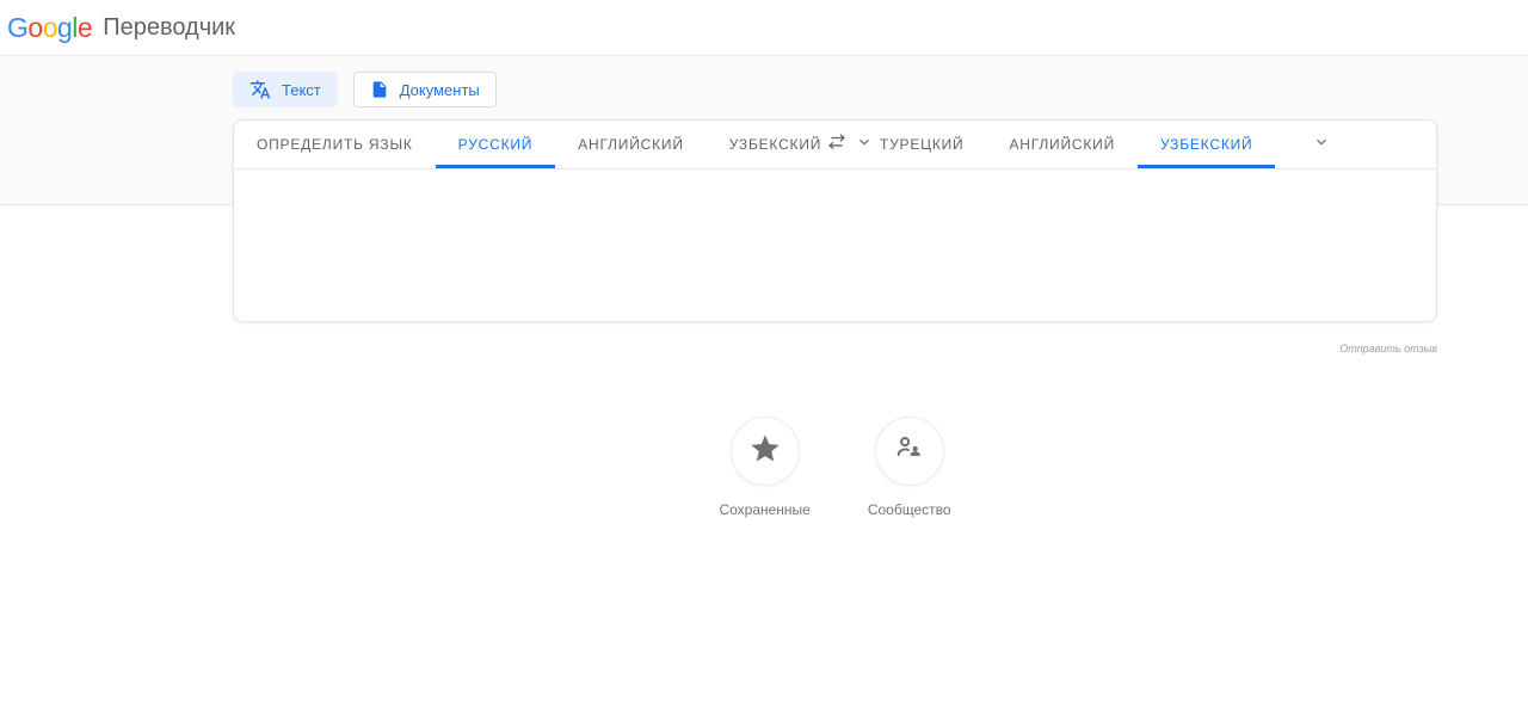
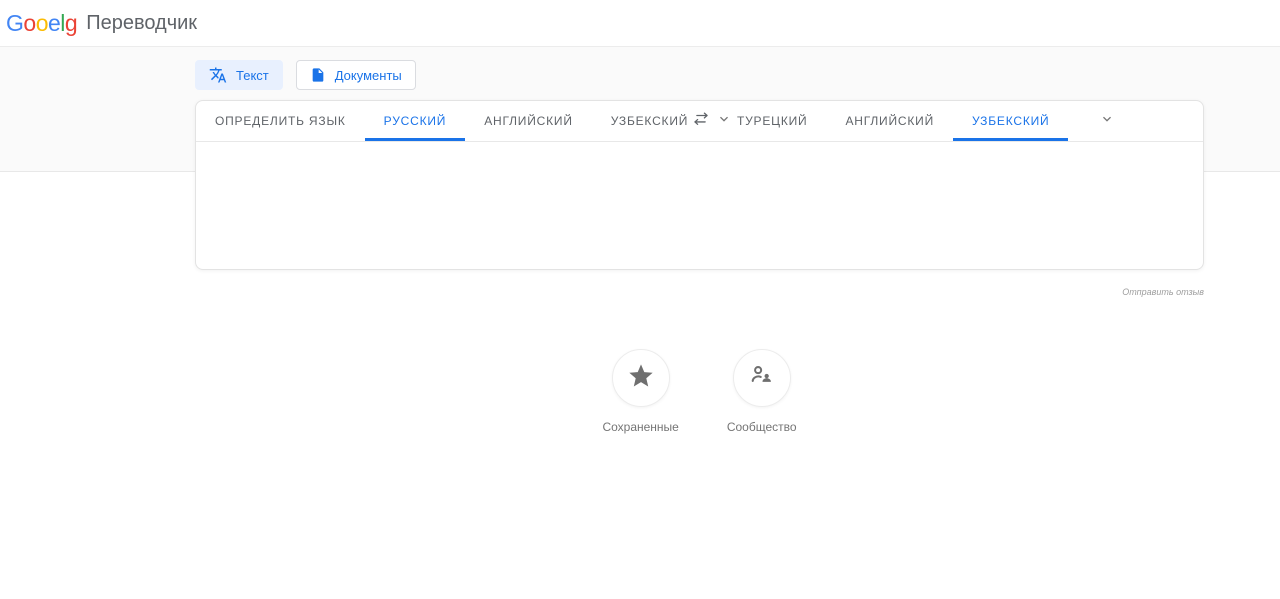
  G
  o
  o
- g
+ e
  l
- e
+ g
  Переводчик
  Текст
  Документы
  ОПРЕДЕЛИТЬ ЯЗЫК
  РУССКИЙ
  АНГЛИЙСКИЙ
  УЗБЕКСКИЙ
  ТУРЕЦКИЙ
  АНГЛИЙСКИЙ
  УЗБЕКСКИЙ
  Отправить отзыв
  Сохраненные
  Сообщество
